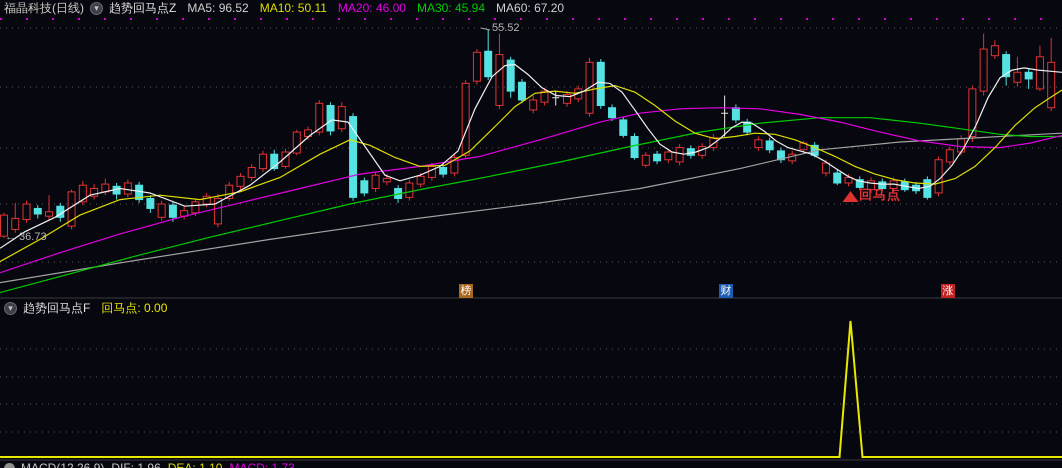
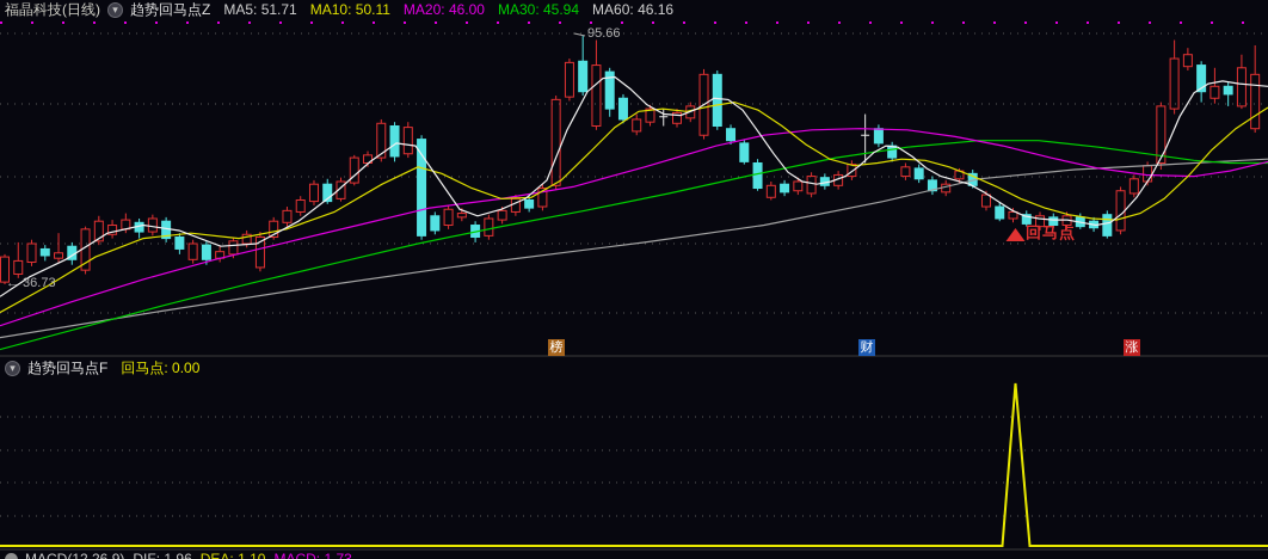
  福晶科技(日线)
  趋势回马点Z
- MA5: 96.52
+ MA5: 51.71
  MA10: 50.11
  MA20: 46.00
  MA30: 45.94
- MA60: 67.20
+ MA60: 46.16
- 55.52
+ 95.66
  ← 36.73
  回马点
  榜
  财
  涨
  趋势回马点F
  回马点: 0.00
